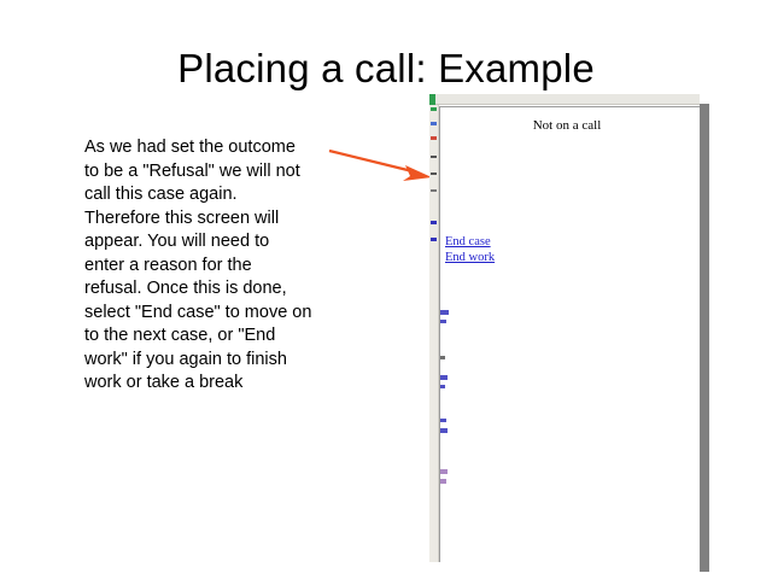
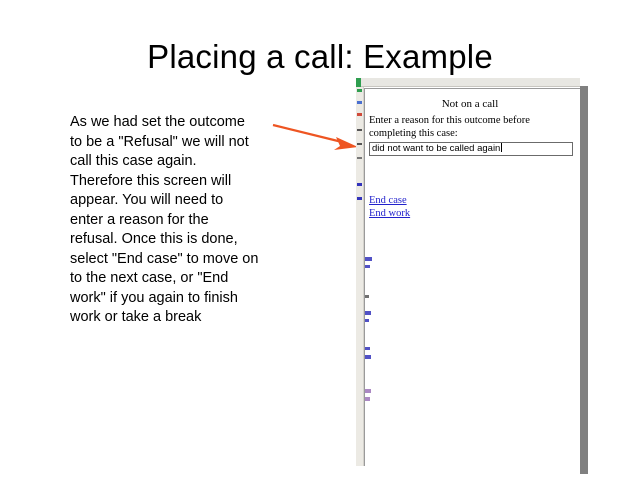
  Placing a call: Example
  As we had set the outcome to be a "Refusal" we will not call this case again. Therefore this screen will appear. You will need to enter a reason for the refusal. Once this is done, select "End case" to move on to the next case, or "End work" if you again to finish work or take a break
  Not on a call
+ Enter a reason for this outcome before completing this case:
+ did not want to be called again
  End case
  End work
